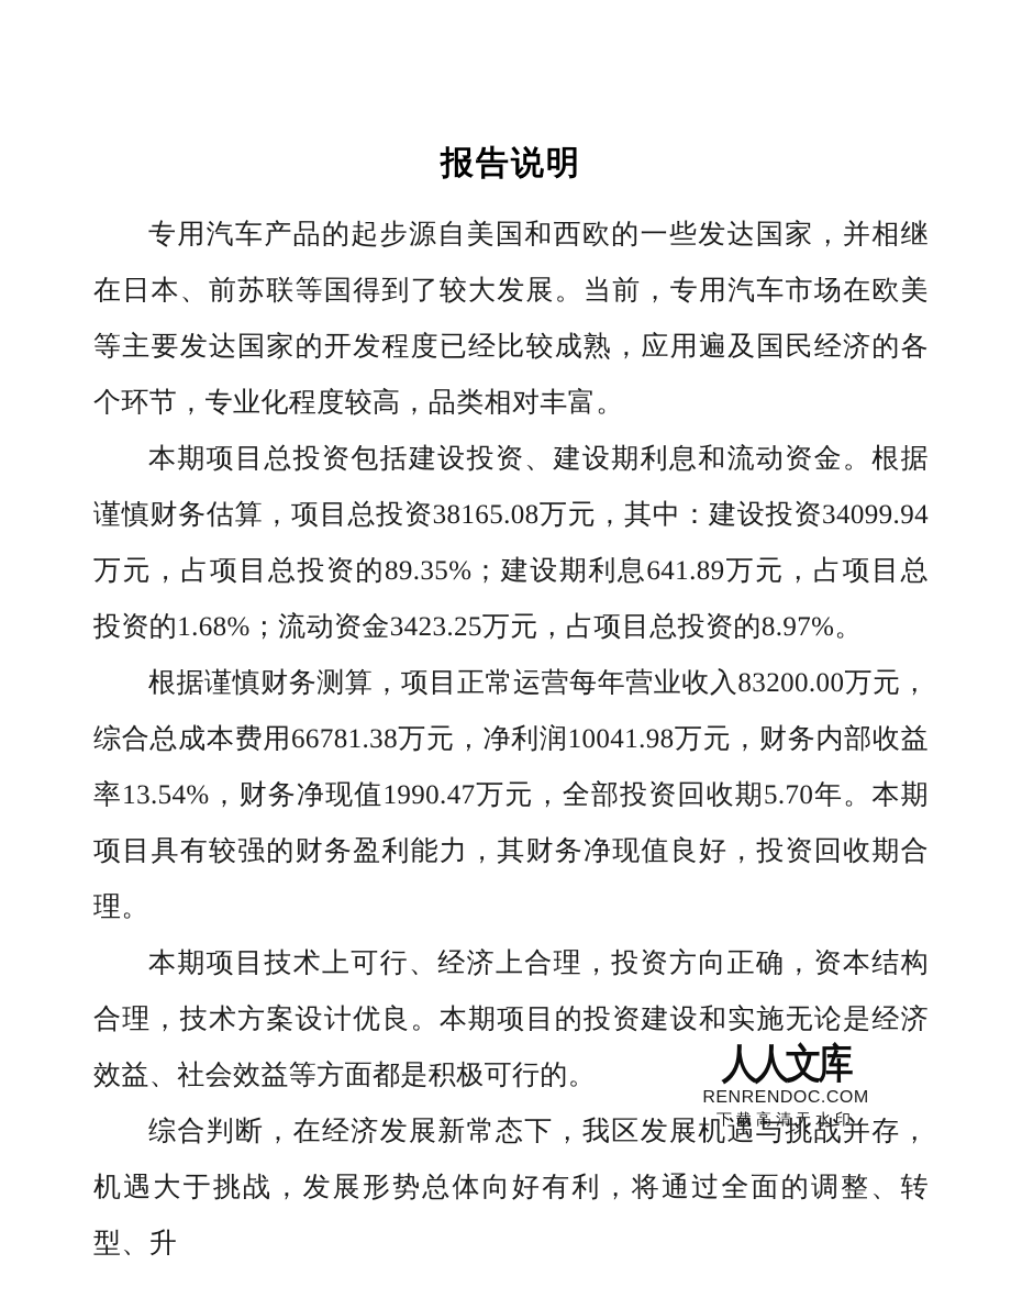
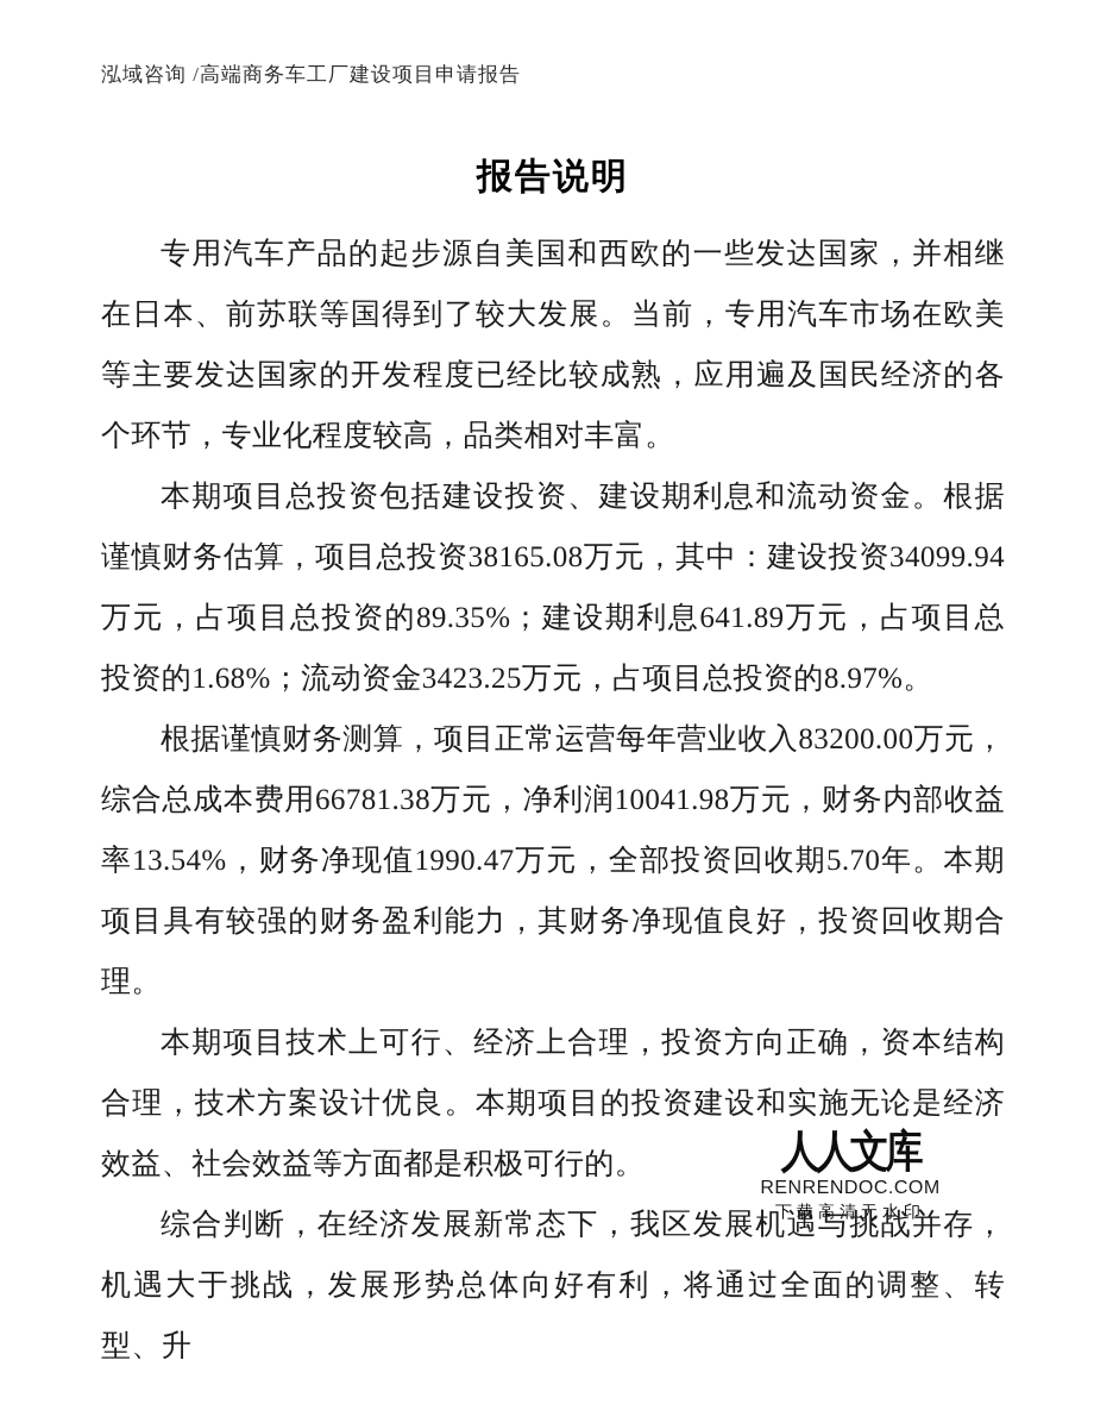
+ 泓域咨询 /高端商务车工厂建设项目申请报告
  报告说明
  专用汽车产品的起步源自美国和西欧的一些发达国家，并相继在日本、前苏联等国得到了较大发展。当前，专用汽车市场在欧美等主要发达国家的开发程度已经比较成熟，应用遍及国民经济的各个环节，专业化程度较高，品类相对丰富。
  本期项目总投资包括建设投资、建设期利息和流动资金。根据谨慎财务估算，项目总投资38165.08万元，其中：建设投资34099.94万元，占项目总投资的89.35%；建设期利息641.89万元，占项目总投资的1.68%；流动资金3423.25万元，占项目总投资的8.97%。
  根据谨慎财务测算，项目正常运营每年营业收入83200.00万元，综合总成本费用66781.38万元，净利润10041.98万元，财务内部收益率13.54%，财务净现值1990.47万元，全部投资回收期5.70年。本期项目具有较强的财务盈利能力，其财务净现值良好，投资回收期合理。
  本期项目技术上可行、经济上合理，投资方向正确，资本结构合理，技术方案设计优良。本期项目的投资建设和实施无论是经济效益、社会效益等方面都是积极可行的。
  综合判断，在经济发展新常态下，我区发展机遇与挑战并存，机遇大于挑战，发展形势总体向好有利，将通过全面的调整、转型、升
  人人文库
  RENRENDOC.COM
  下载高清无水印
